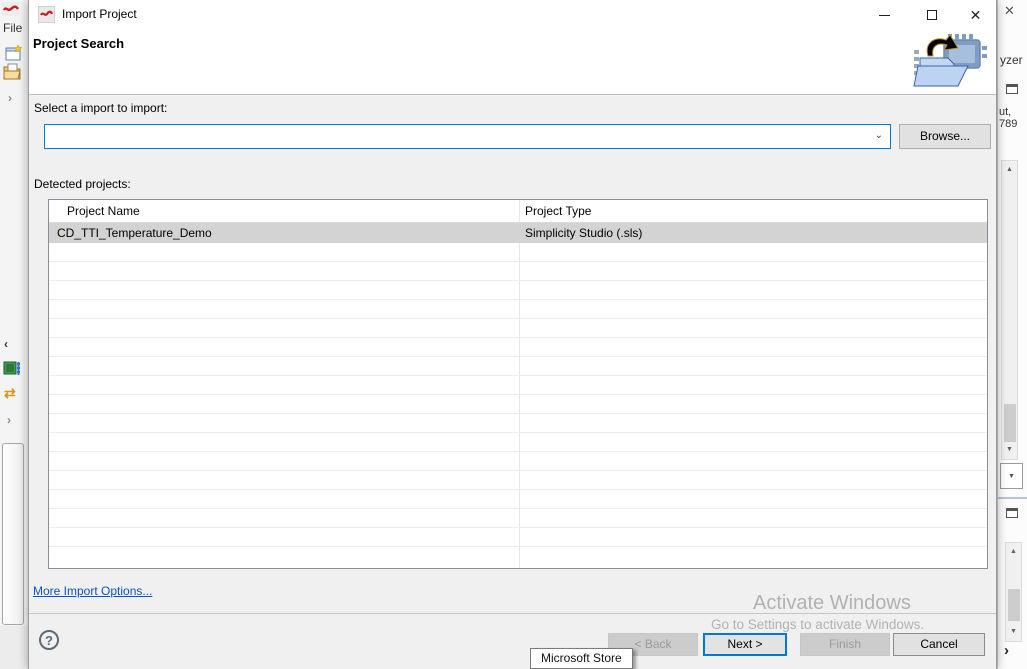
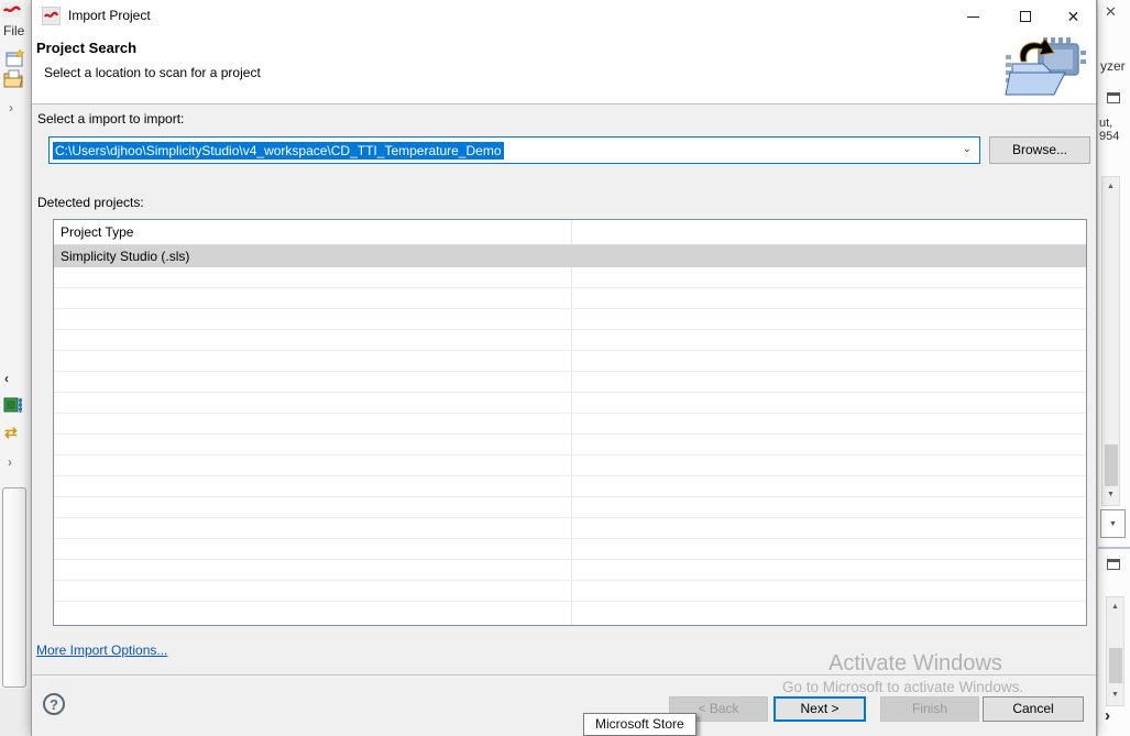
  File
  ›
  ‹
  ⇄
  ›
  ✕
  yzer
- ut, 789
+ ut, 954
  ›
  Import Project
  ✕
  Project Search
+ Select a location to scan for a project
  Select a import to import:
+ C:\Users\djhoo\SimplicityStudio\v4_workspace\CD_TTI_Temperature_Demo
  ⌄
  Browse...
  Detected projects:
- Project Name
  Project Type
- CD_TTI_Temperature_Demo
  Simplicity Studio (.sls)
  More Import Options...
  ?
  < Back
  Next >
  Finish
  Cancel
  Activate Windows
- Go to Settings to activate Windows.
+ Go to Microsoft to activate Windows.
  Microsoft Store
